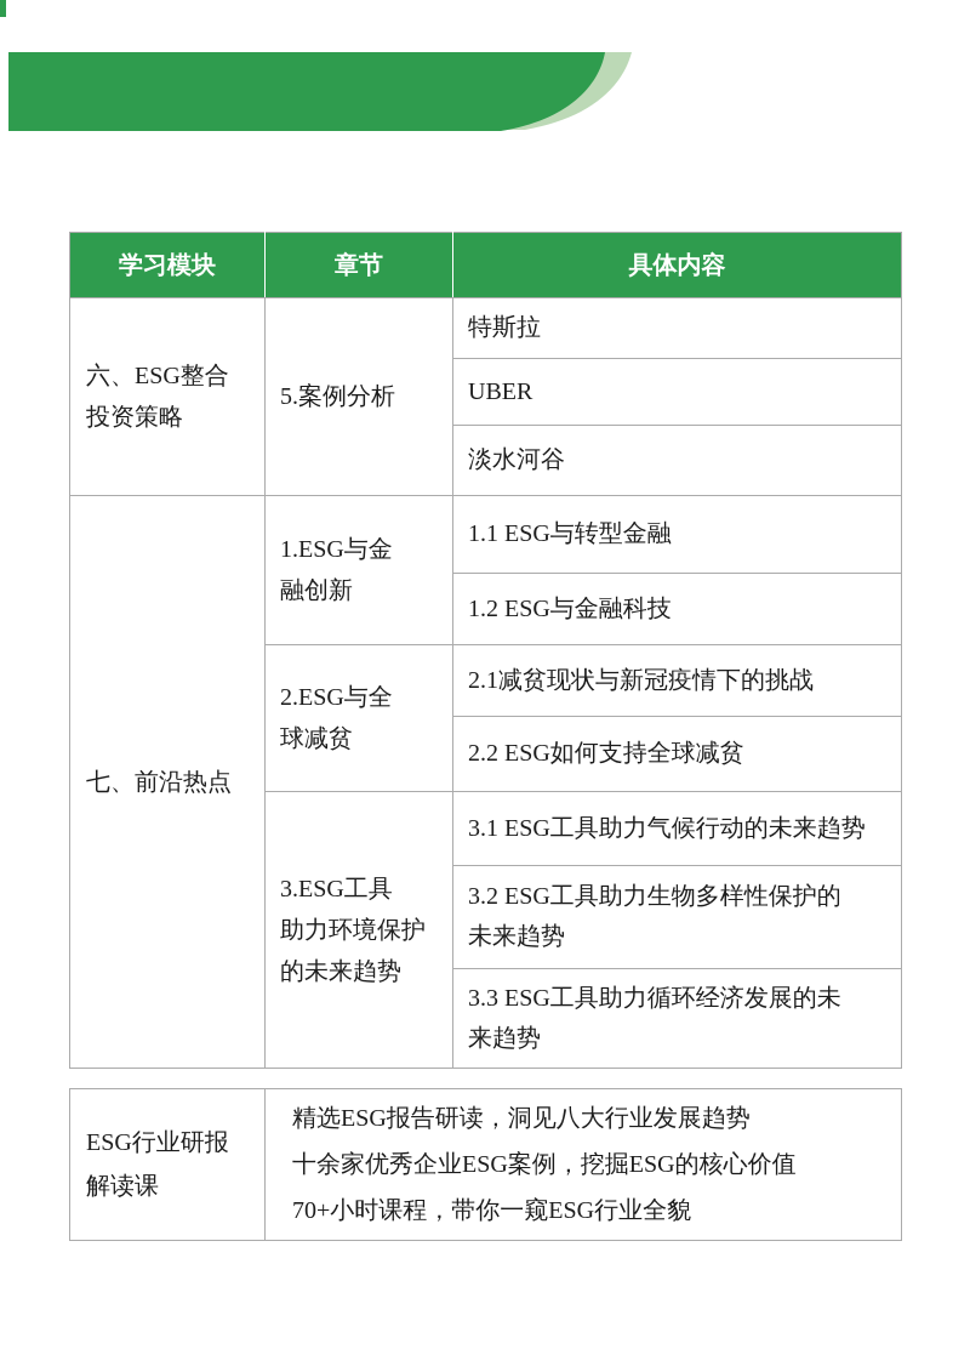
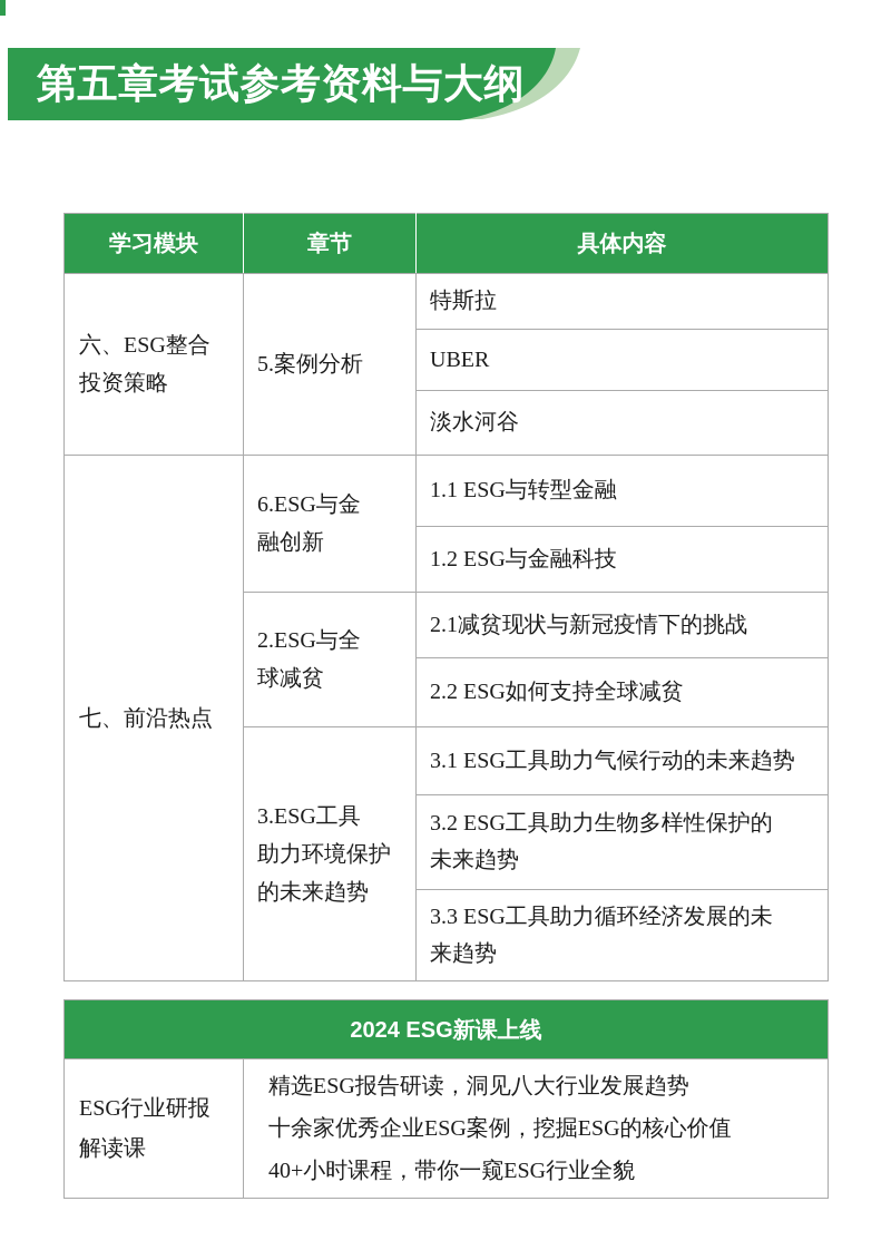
+ 第五章考试参考资料与大纲
  学习模块	章节	具体内容
  六、ESG整合 投资策略	5.案例分析	特斯拉
  UBER
  淡水河谷
- 七、前沿热点	1.ESG与金 融创新	1.1 ESG与转型金融
+ 七、前沿热点	6.ESG与金 融创新	1.1 ESG与转型金融
  1.2 ESG与金融科技
  2.ESG与全 球减贫	2.1减贫现状与新冠疫情下的挑战
  2.2 ESG如何支持全球减贫
  3.ESG工具 助力环境保护 的未来趋势	3.1 ESG工具助力气候行动的未来趋势
  3.2 ESG工具助力生物多样性保护的 未来趋势
  3.3 ESG工具助力循环经济发展的未 来趋势
+ 2024 ESG新课上线
- ESG行业研报 解读课	精选ESG报告研读，洞见八大行业发展趋势 十余家优秀企业ESG案例，挖掘ESG的核心价值 70+小时课程，带你一窥ESG行业全貌
+ ESG行业研报 解读课	精选ESG报告研读，洞见八大行业发展趋势 十余家优秀企业ESG案例，挖掘ESG的核心价值 40+小时课程，带你一窥ESG行业全貌
